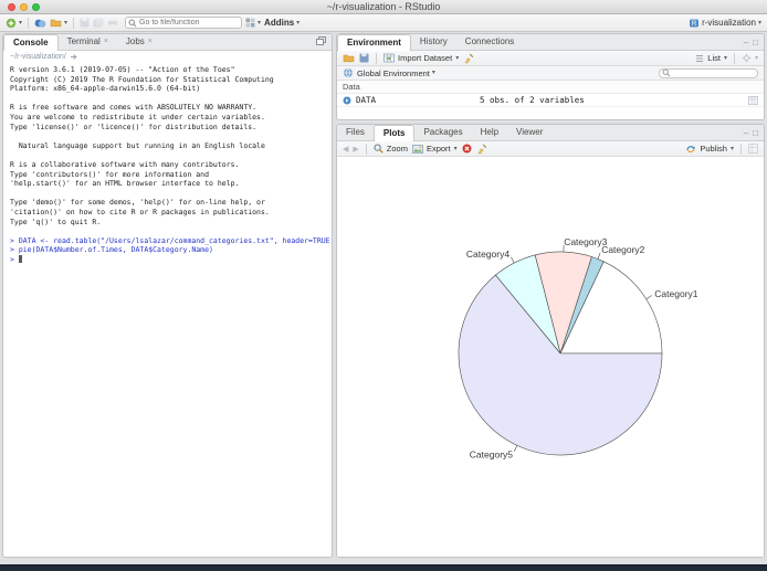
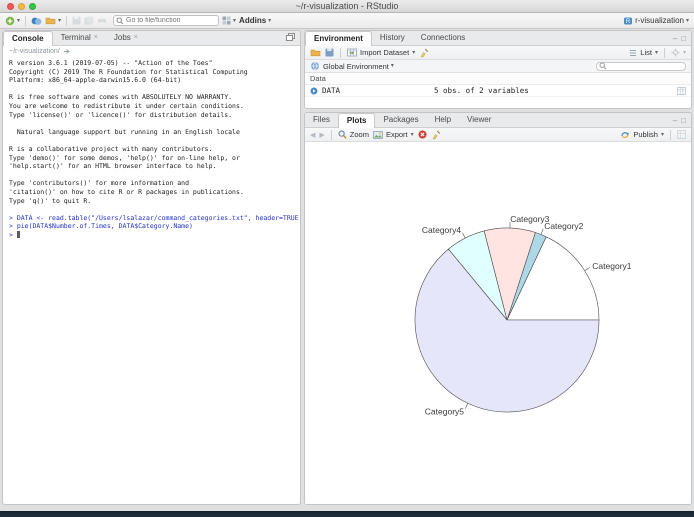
  ~/r-visualization - RStudio
  Go to file/function
  Addins
  r-visualization
  Console
  Terminal
  Jobs
  R version 3.6.1 (2019-07-05) -- "Action of the Toes"
  Copyright (C) 2019 The R Foundation for Statistical Computing
  Platform: x86_64-apple-darwin15.6.0 (64-bit)
  R is free software and comes with ABSOLUTELY NO WARRANTY.
- You are welcome to redistribute it under certain variables.
+ You are welcome to redistribute it under certain conditions.
  Type 'license()' or 'licence()' for distribution details.
  Natural language support but running in an English locale
- R is a collaborative software with many contributors.
+ R is a collaborative project with many contributors.
- Type 'contributors()' for more information and
+ Type 'demo()' for some demos, 'help()' for on-line help, or
  'help.start()' for an HTML browser interface to help.
- Type 'demo()' for some demos, 'help()' for on-line help, or
+ Type 'contributors()' for more information and
  'citation()' on how to cite R or R packages in publications.
  Type 'q()' to quit R.
  > DATA <- read.table("/Users/lsalazar/command_categories.txt", header=TRUE
  > pie(DATA$Number.of.Times, DATA$Category.Name)
  >
  Environment
  History
  Connections
  –
  □
  Import Dataset
  List
  Global Environment
  Data
  DATA
  5 obs. of 2 variables
  Files
  Plots
  Packages
  Help
  Viewer
  –
  □
  Zoom
  Export
  Publish
  Category1
  Category2
  Category3
  Category4
  Category5
